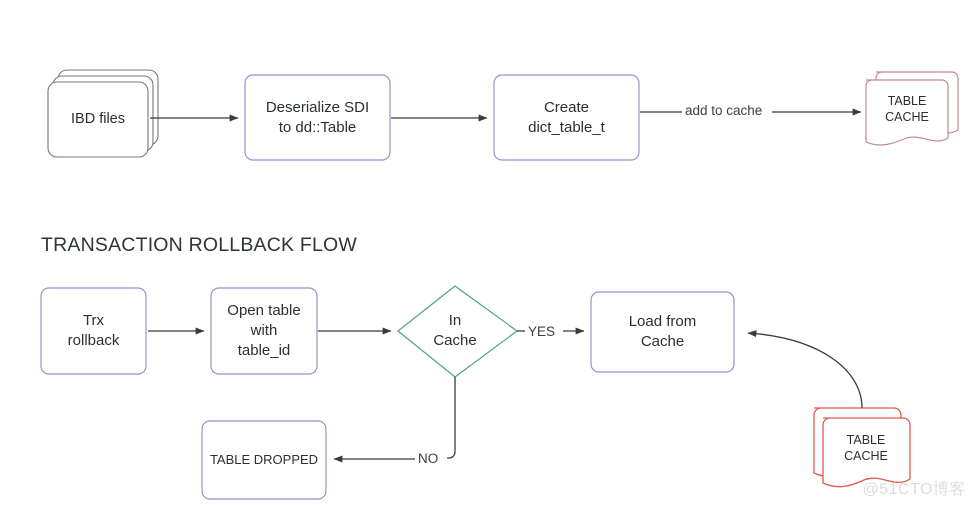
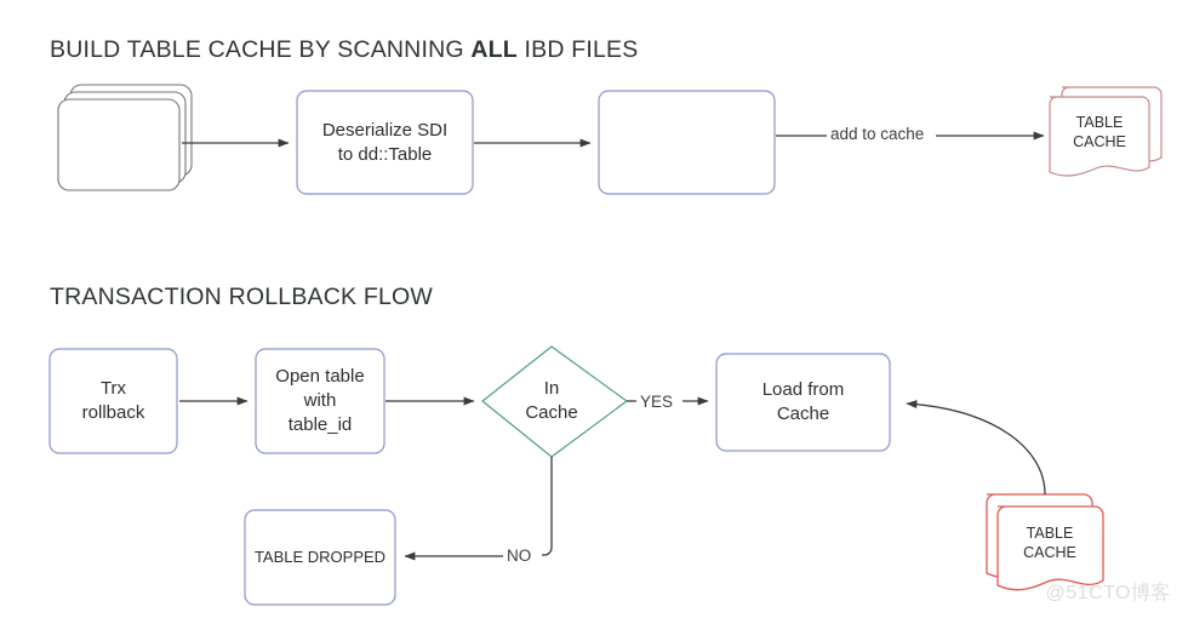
+ BUILD TABLE CACHE BY SCANNING ALL IBD FILES
  TRANSACTION ROLLBACK FLOW
- IBD files
  Deserialize SDI
  to dd::Table
- Create
- dict_table_t
  TABLE
  CACHE
  add to cache
  Trx
  rollback
  Open table
  with
  table_id
  In
  Cache
  Load from
  Cache
  TABLE DROPPED
  TABLE
  CACHE
  YES
  NO
  @51CTO博客
